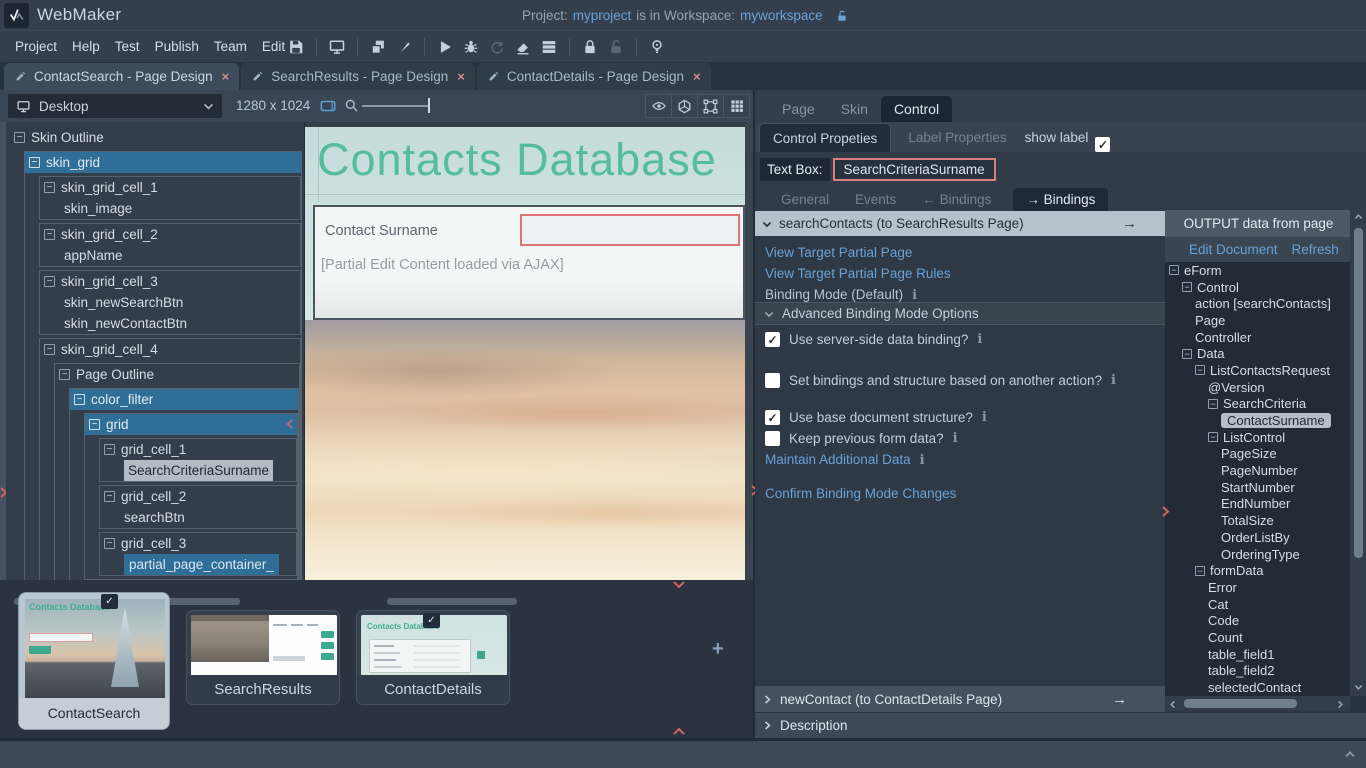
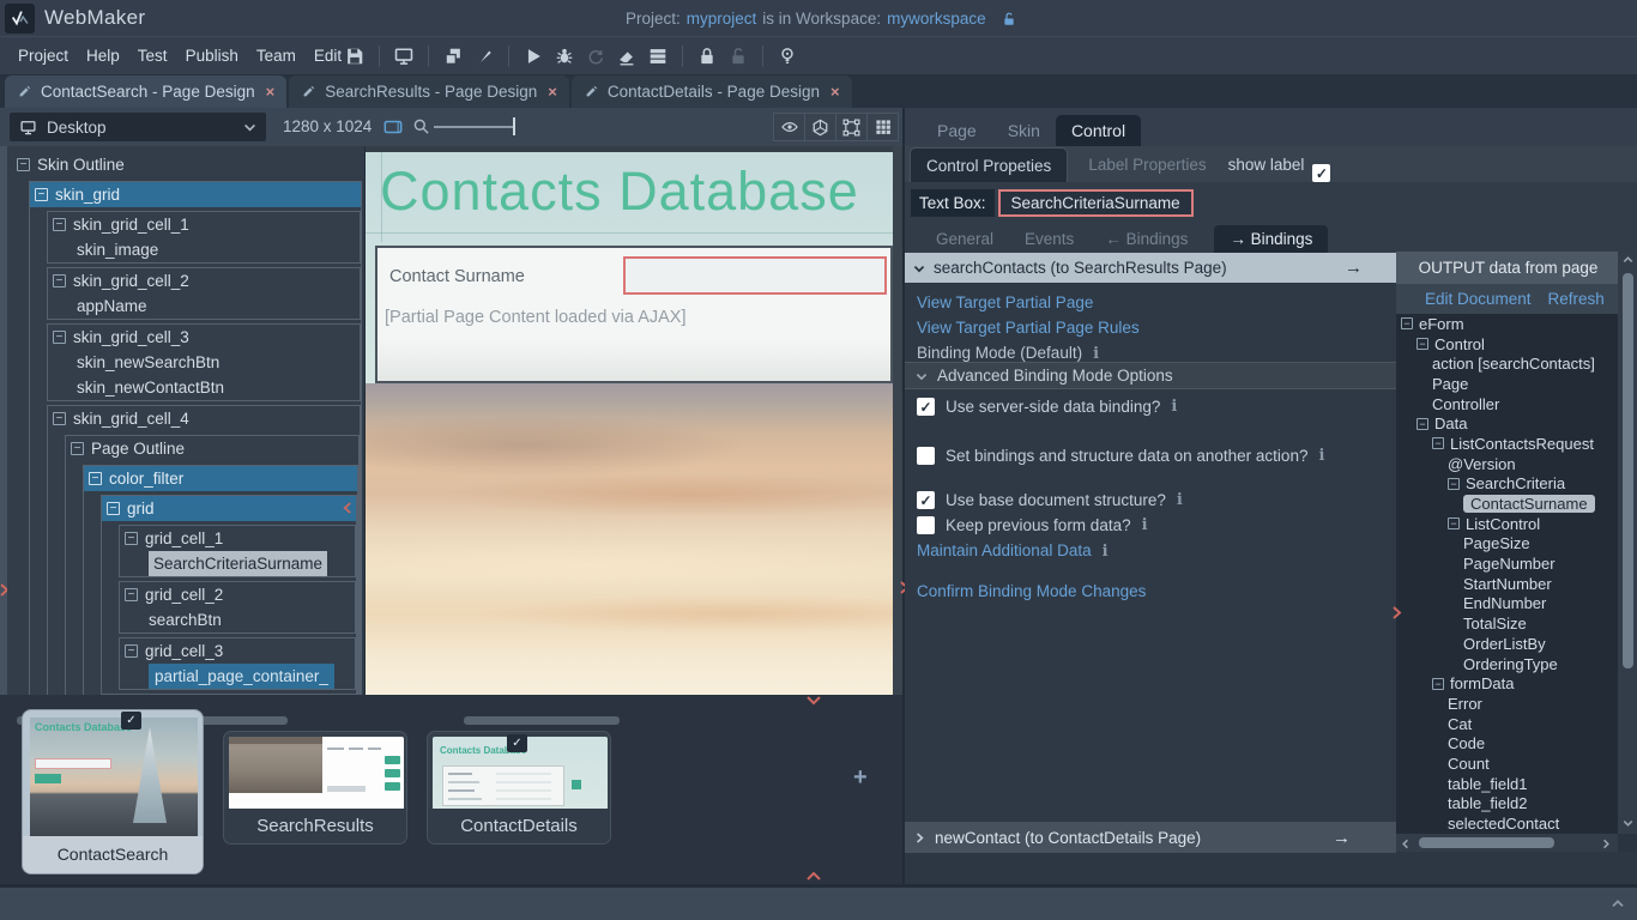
  WebMaker
  Project:
  myproject
  is in Workspace:
  myworkspace
  Project
  Help
  Test
  Publish
  Team
  Edit
  ContactSearch - Page Design
  ×
  SearchResults - Page Design
  ×
  ContactDetails - Page Design
  ×
  Desktop
  1280 x 1024
  Page
  Skin
  Control
  −
  Skin Outline
  −
  skin_grid
  −
  skin_grid_cell_1
  skin_image
  −
  skin_grid_cell_2
  appName
  −
  skin_grid_cell_3
  skin_newSearchBtn
  skin_newContactBtn
  −
  skin_grid_cell_4
  −
  Page Outline
  −
  color_filter
  −
  grid
  −
  grid_cell_1
  SearchCriteriaSurname
  −
  grid_cell_2
  searchBtn
  −
  grid_cell_3
  partial_page_container_
  Contacts Database
  Contact Surname
- [Partial Edit Content loaded via AJAX]
+ [Partial Page Content loaded via AJAX]
  Contacts Databa
  ✓
  ContactSearch
  SearchResults
  Contacts Data
  ✓
  ContactDetails
  +
  Control Propeties
  Label Properties
  show label
  ✓
  Text Box:
  SearchCriteriaSurname
  General
  Events
  ← Bindings
  → Bindings
  searchContacts (to SearchResults Page)
  →
  View Target Partial Page
  View Target Partial Page Rules
  Binding Mode (Default) i
  Advanced Binding Mode Options
  ✓
  Use server-side data binding?
  i
- Set bindings and structure based on another action?
+ Set bindings and structure data on another action?
  i
  ✓
  Use base document structure?
  i
  Keep previous form data?
  i
  Maintain Additional Data i
  Confirm Binding Mode Changes
  newContact (to ContactDetails Page)
  →
- Description
  OUTPUT data from page
  Edit Document
  Refresh
  −
  eForm
  −
  Control
  action [searchContacts]
  Page
  Controller
  −
  Data
  −
  ListContactsRequest
  @Version
  −
  SearchCriteria
  ContactSurname
  −
  ListControl
  PageSize
  PageNumber
  StartNumber
  EndNumber
  TotalSize
  OrderListBy
  OrderingType
  −
  formData
  Error
  Cat
  Code
  Count
  table_field1
  table_field2
  selectedContact
